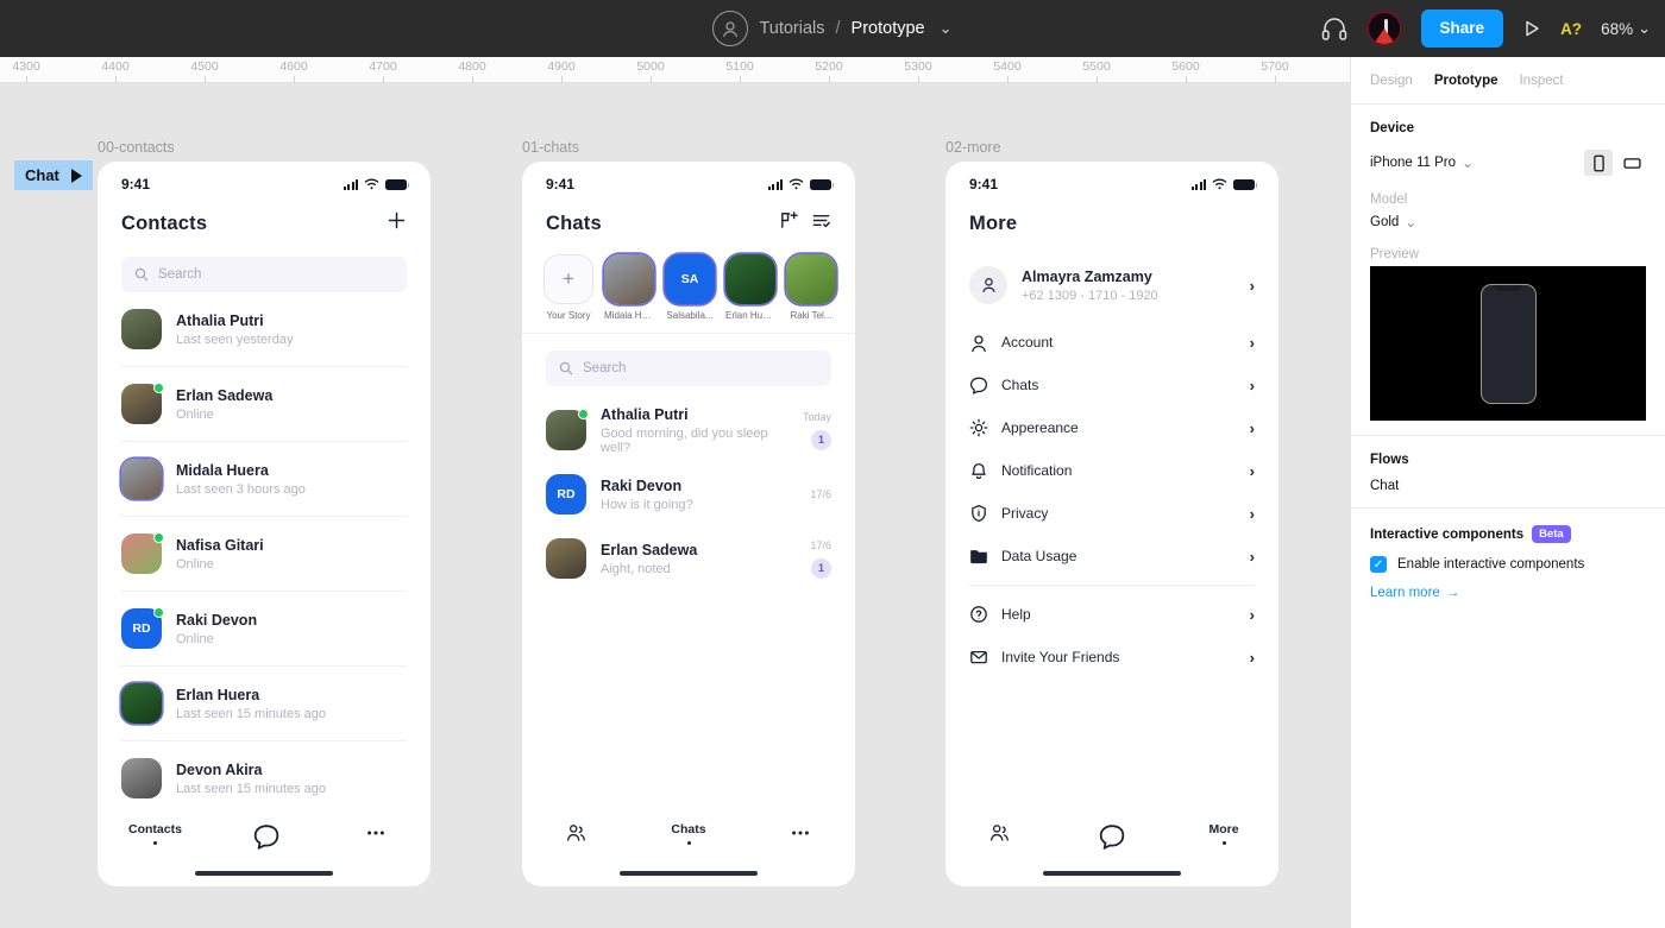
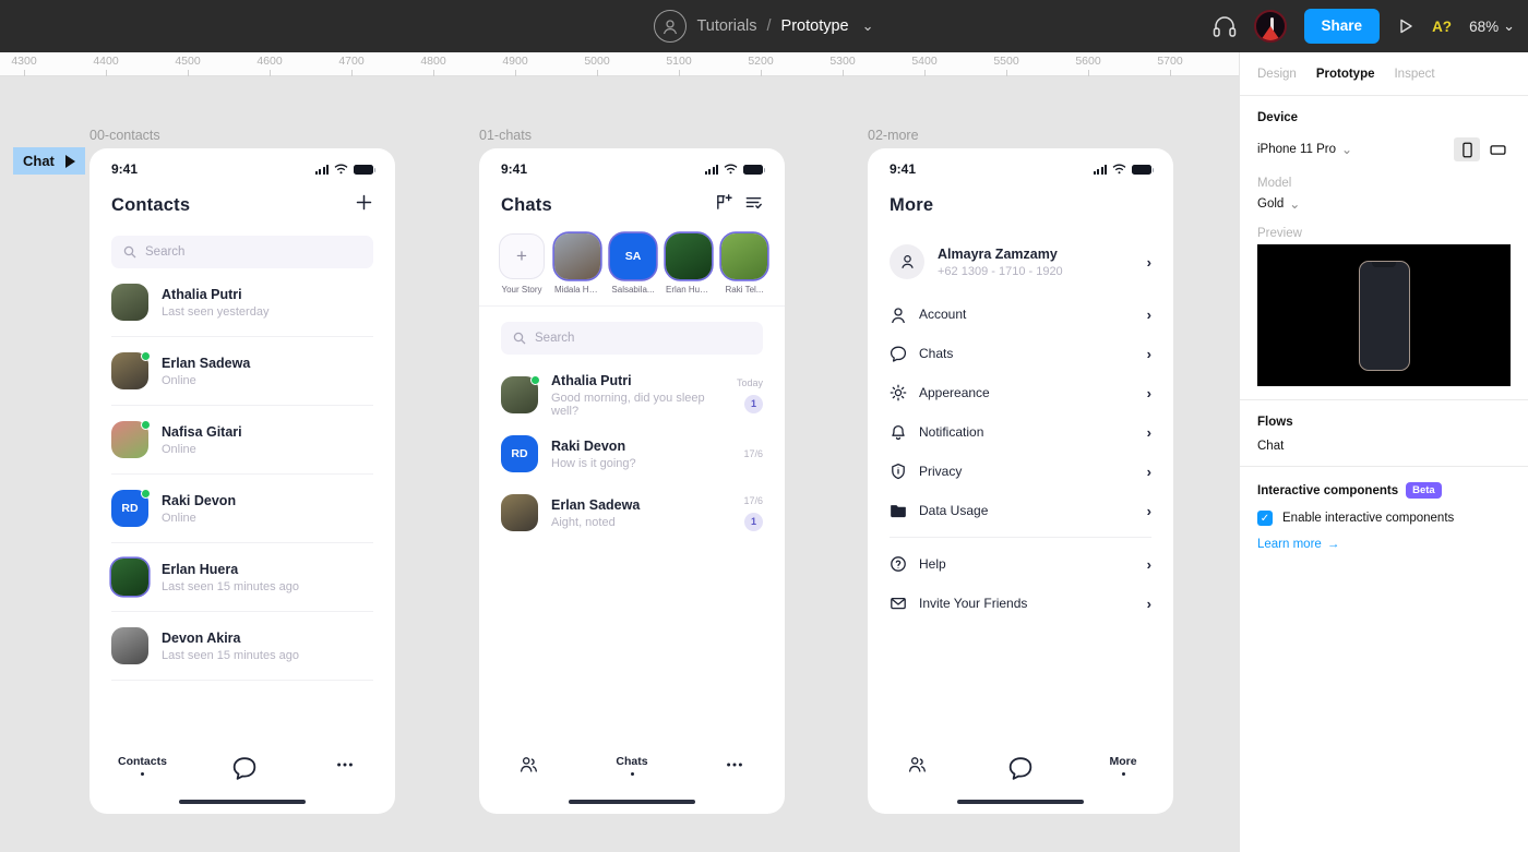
  Tutorials
  /
  Prototype
  ⌄
  Share
  A?
  68%
  ⌄
  4300
  4400
  4500
  4600
  4700
  4800
  4900
  5000
  5100
  5200
  5300
  5400
  5500
  5600
  5700
  Chat
  00-contacts
  9:41
  Contacts
  Search
  Athalia Putri
  Last seen yesterday
  Erlan Sadewa
  Online
- Midala Huera
- Last seen 3 hours ago
  Nafisa Gitari
  Online
  RD
  Raki Devon
  Online
  Erlan Huera
  Last seen 15 minutes ago
  Devon Akira
  Last seen 15 minutes ago
  Contacts
  01-chats
  9:41
  Chats
  +
  Your Story
  Midala Hu...
  SA
  Salsabila...
  Erlan Huera
  Raki Tel...
  Search
  Athalia Putri
  Good morning, did you sleep well?
  Today
  1
  RD
  Raki Devon
  How is it going?
  17/6
  Erlan Sadewa
  Aight, noted
  17/6
  1
  Chats
  02-more
  9:41
  More
  Almayra Zamzamy
  +62 1309 - 1710 - 1920
  ›
  Account
  ›
  Chats
  ›
  Appereance
  ›
  Notification
  ›
  Privacy
  ›
  Data Usage
  ›
  Help
  ›
  Invite Your Friends
  ›
  More
  Design
  Prototype
  Inspect
  Device
  iPhone 11 Pro
  ⌄
  Model
  Gold
  ⌄
  Preview
  Flows
  Chat
  Interactive components
  Beta
  ✓
  Enable interactive components
  Learn more
  →
